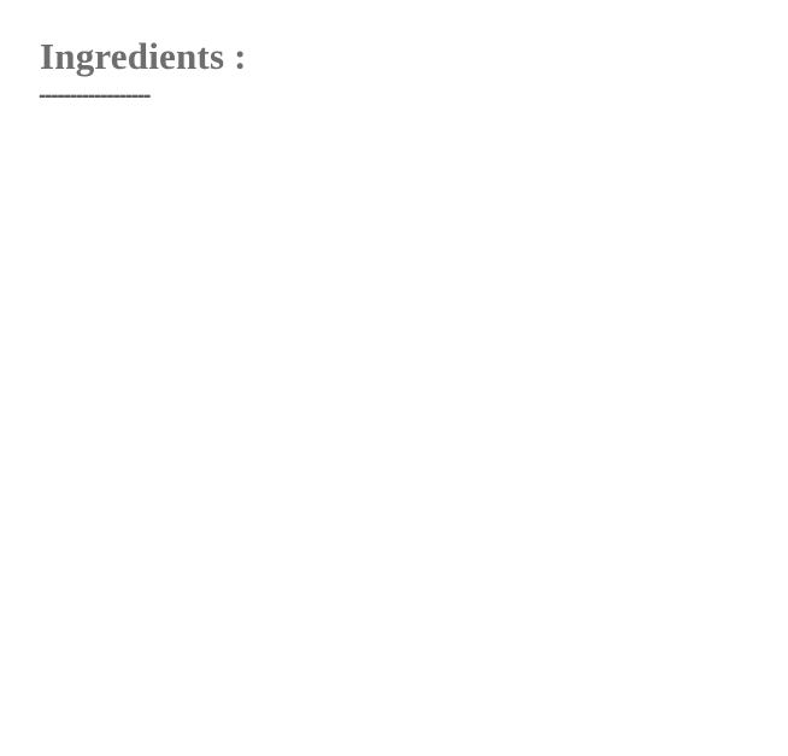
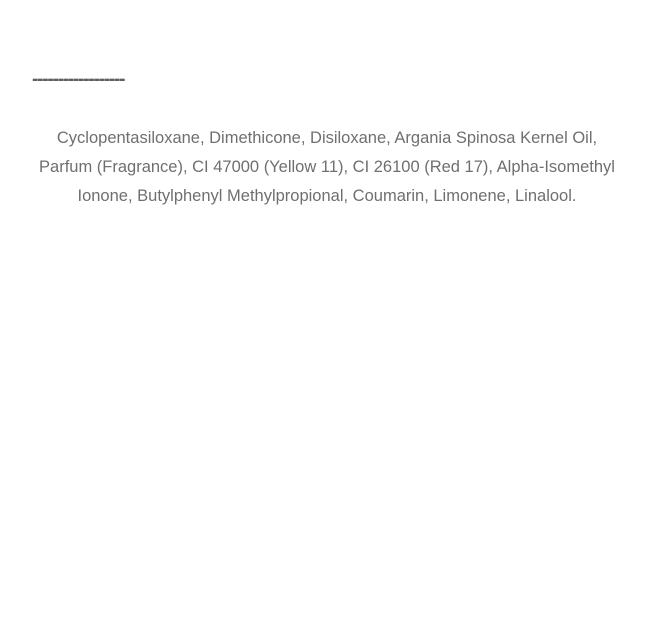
- Ingredients :
  ------------------
+ Cyclopentasiloxane, Dimethicone, Disiloxane, Argania Spinosa Kernel Oil, Parfum (Fragrance), CI 47000 (Yellow 11), CI 26100 (Red 17), Alpha-Isomethyl Ionone, Butylphenyl Methylpropional, Coumarin, Limonene, Linalool.
